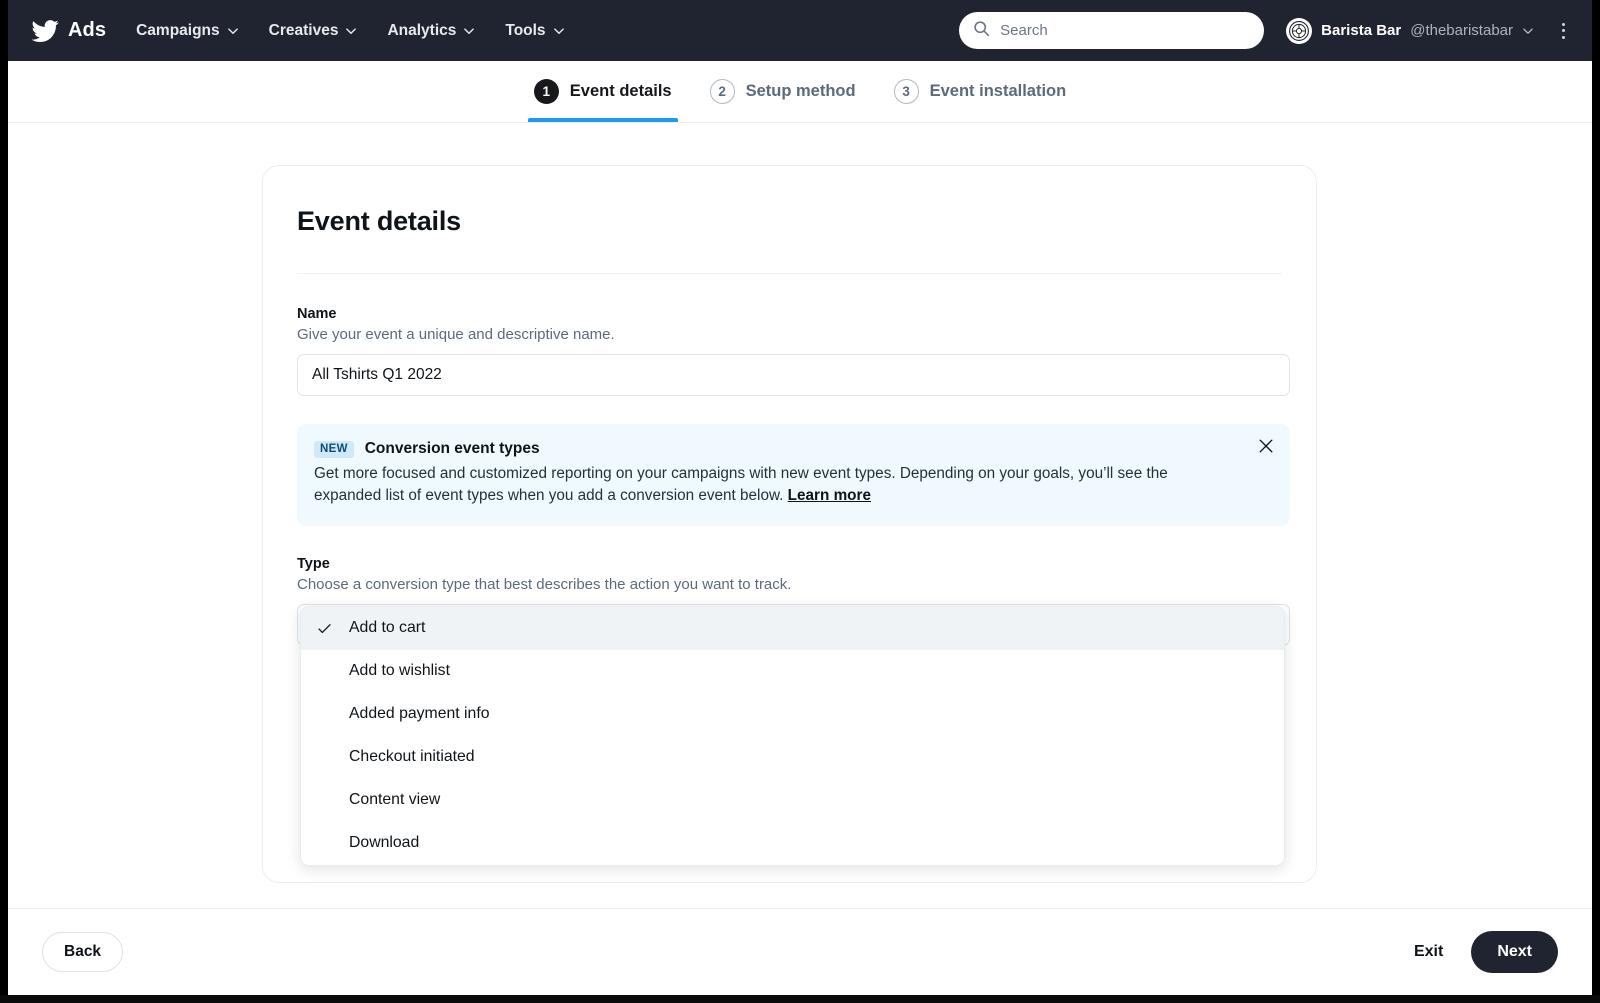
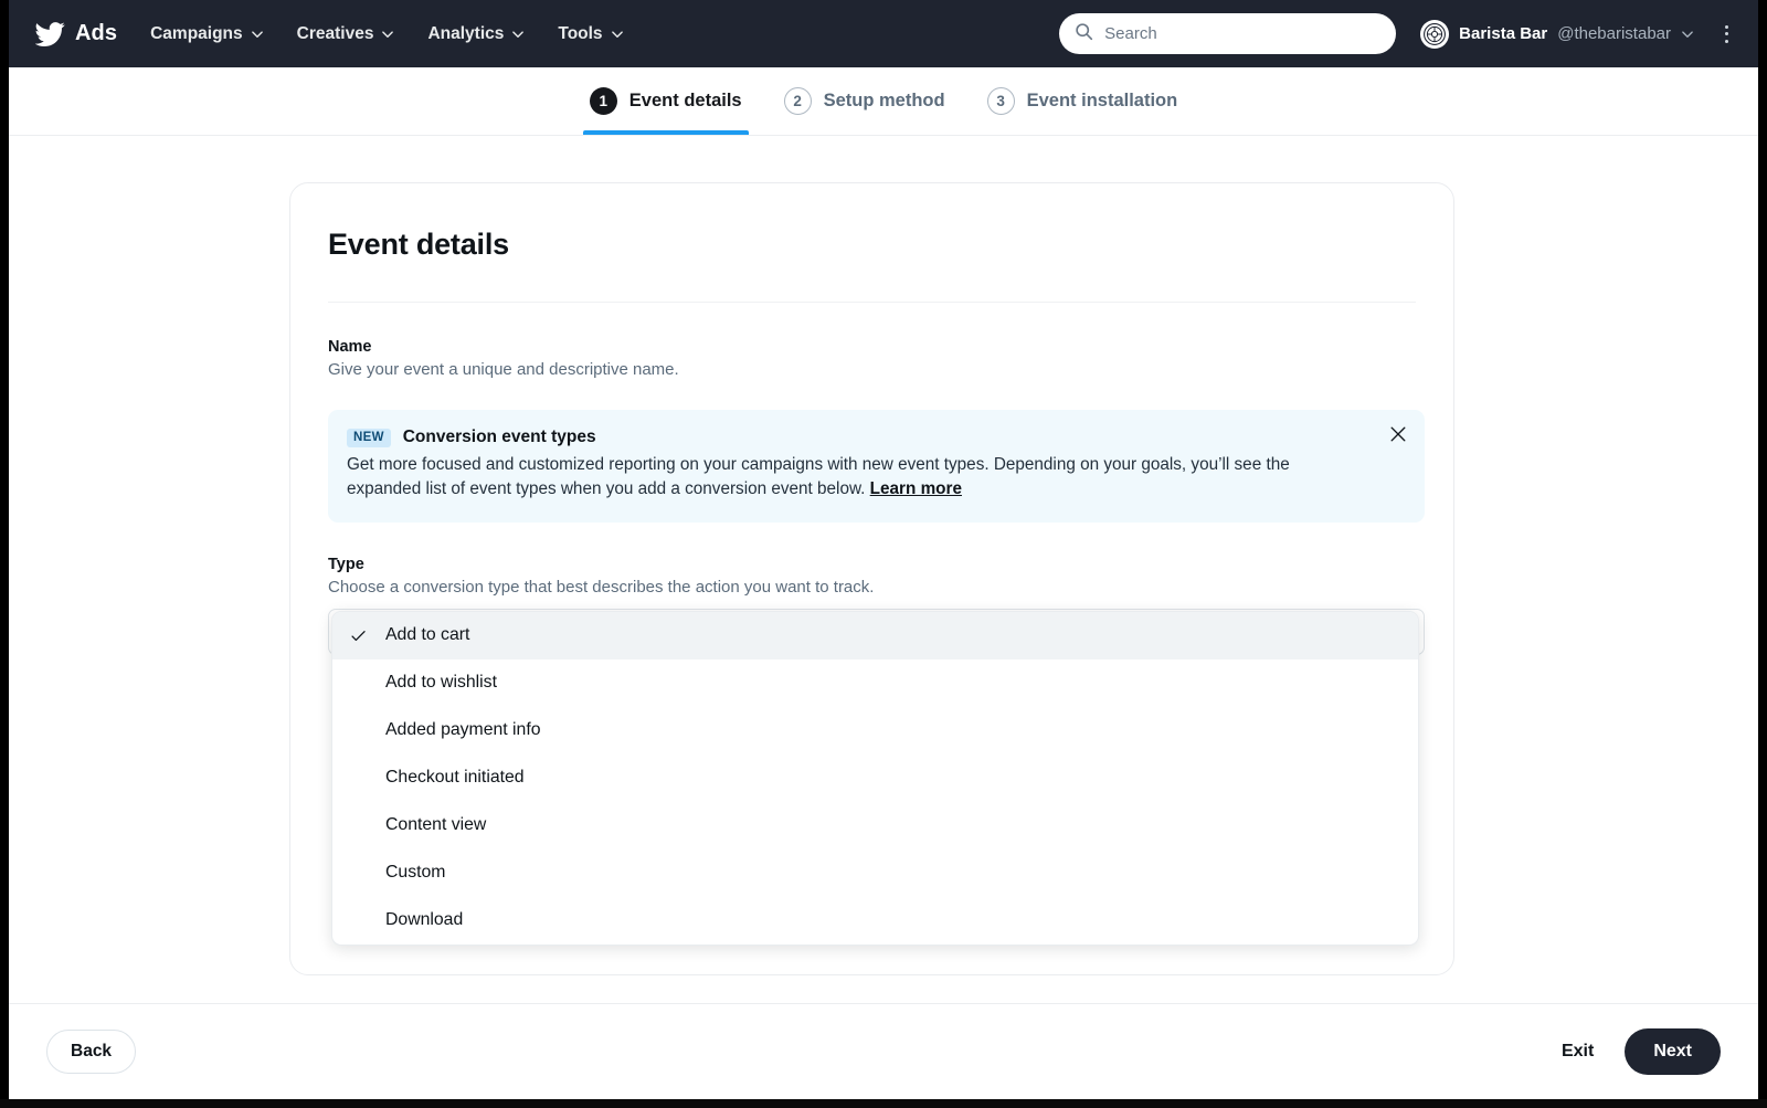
  Ads
  Campaigns
  Creatives
  Analytics
  Tools
  Search
  Barista Bar
  @thebaristabar
  1
  Event details
  2
  Setup method
  3
  Event installation
  Event details
  Name
  Give your event a unique and descriptive name.
- All Tshirts Q1 2022
  NEW
  Conversion event types
  Get more focused and customized reporting on your campaigns with new event types. Depending on your goals, you’ll see the expanded list of event types when you add a conversion event below. Learn more
  Type
  Choose a conversion type that best describes the action you want to track.
  Add to cart
  Add to wishlist
  Added payment info
  Checkout initiated
  Content view
+ Custom
  Download
  Back
  Exit
  Next
